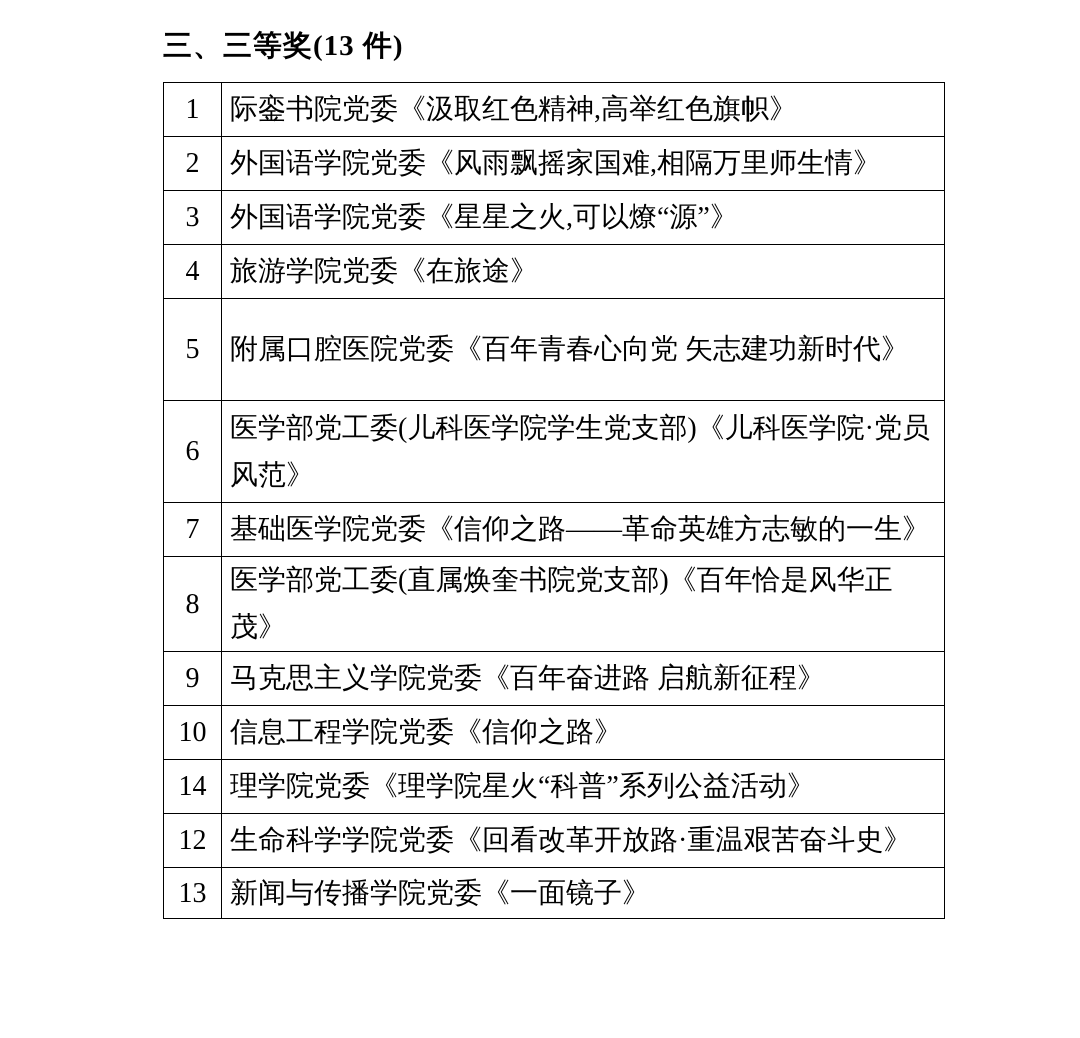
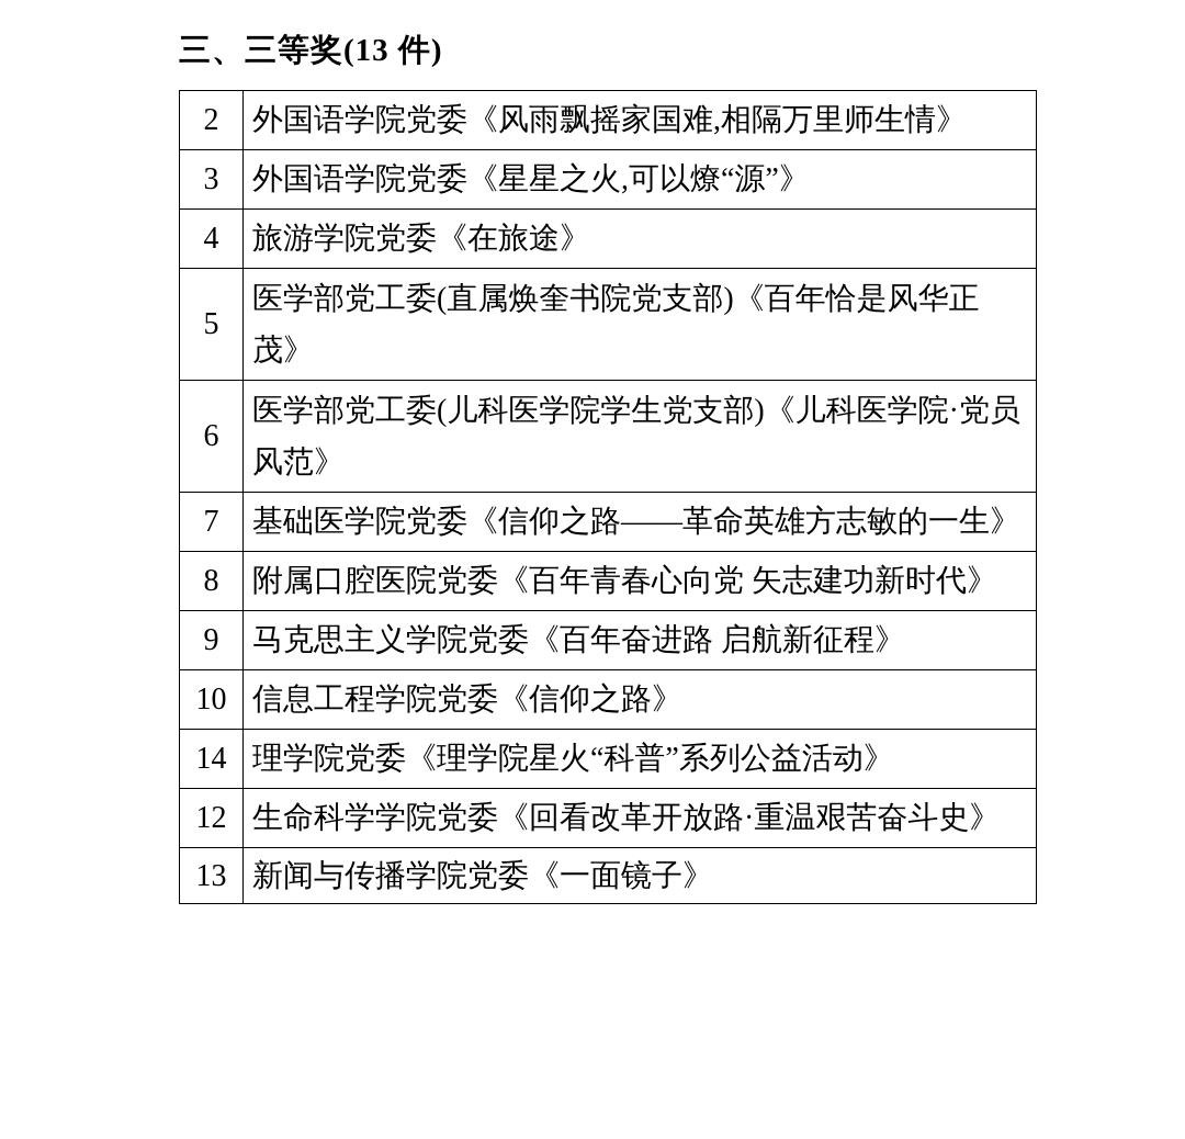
  三、三等奖(13 件)
- 1	际銮书院党委《汲取红色精神,高举红色旗帜》
  2	外国语学院党委《风雨飘摇家国难,相隔万里师生情》
  3	外国语学院党委《星星之火,可以燎“源”》
  4	旅游学院党委《在旅途》
- 5	附属口腔医院党委《百年青春心向党 矢志建功新时代》
+ 5	医学部党工委(直属焕奎书院党支部)《百年恰是风华正茂》
  6	医学部党工委(儿科医学院学生党支部)《儿科医学院·党员风范》
  7	基础医学院党委《信仰之路——革命英雄方志敏的一生》
- 8	医学部党工委(直属焕奎书院党支部)《百年恰是风华正茂》
+ 8	附属口腔医院党委《百年青春心向党 矢志建功新时代》
  9	马克思主义学院党委《百年奋进路 启航新征程》
  10	信息工程学院党委《信仰之路》
  14	理学院党委《理学院星火“科普”系列公益活动》
  12	生命科学学院党委《回看改革开放路·重温艰苦奋斗史》
  13	新闻与传播学院党委《一面镜子》
